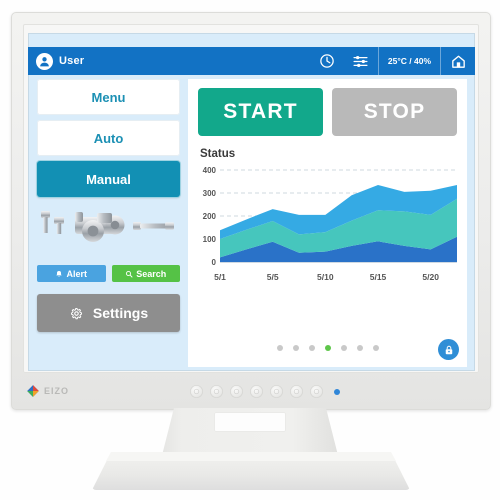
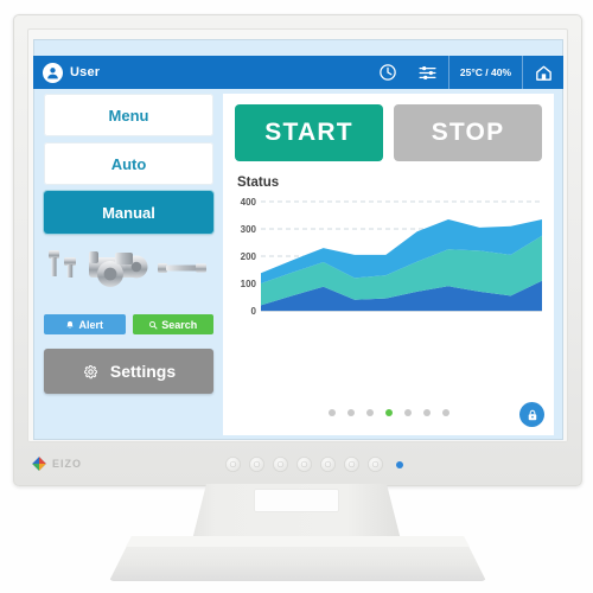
  User
  25°C / 40%
  Menu
  Auto
  Manual
  Alert
  Search
  Settings
  START
  STOP
  Status
  0
  100
  200
  300
  400
- 5/1
- 5/5
- 5/10
- 5/15
- 5/20
  EIZO
